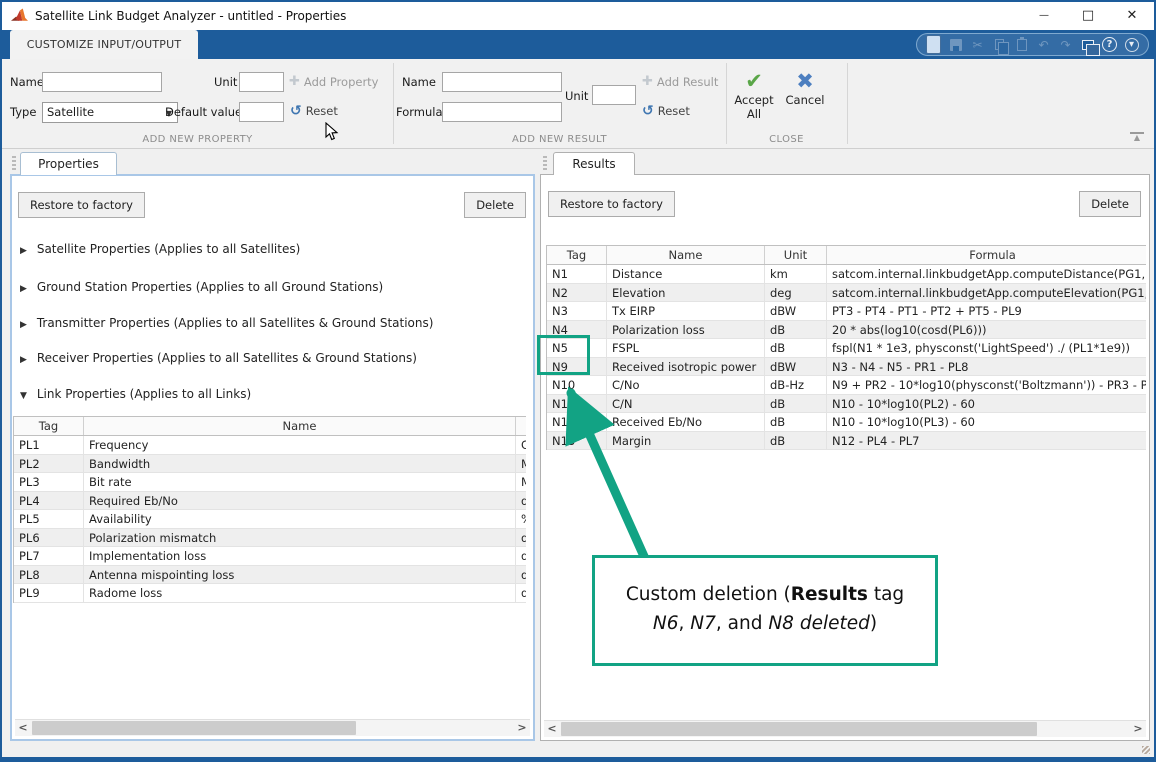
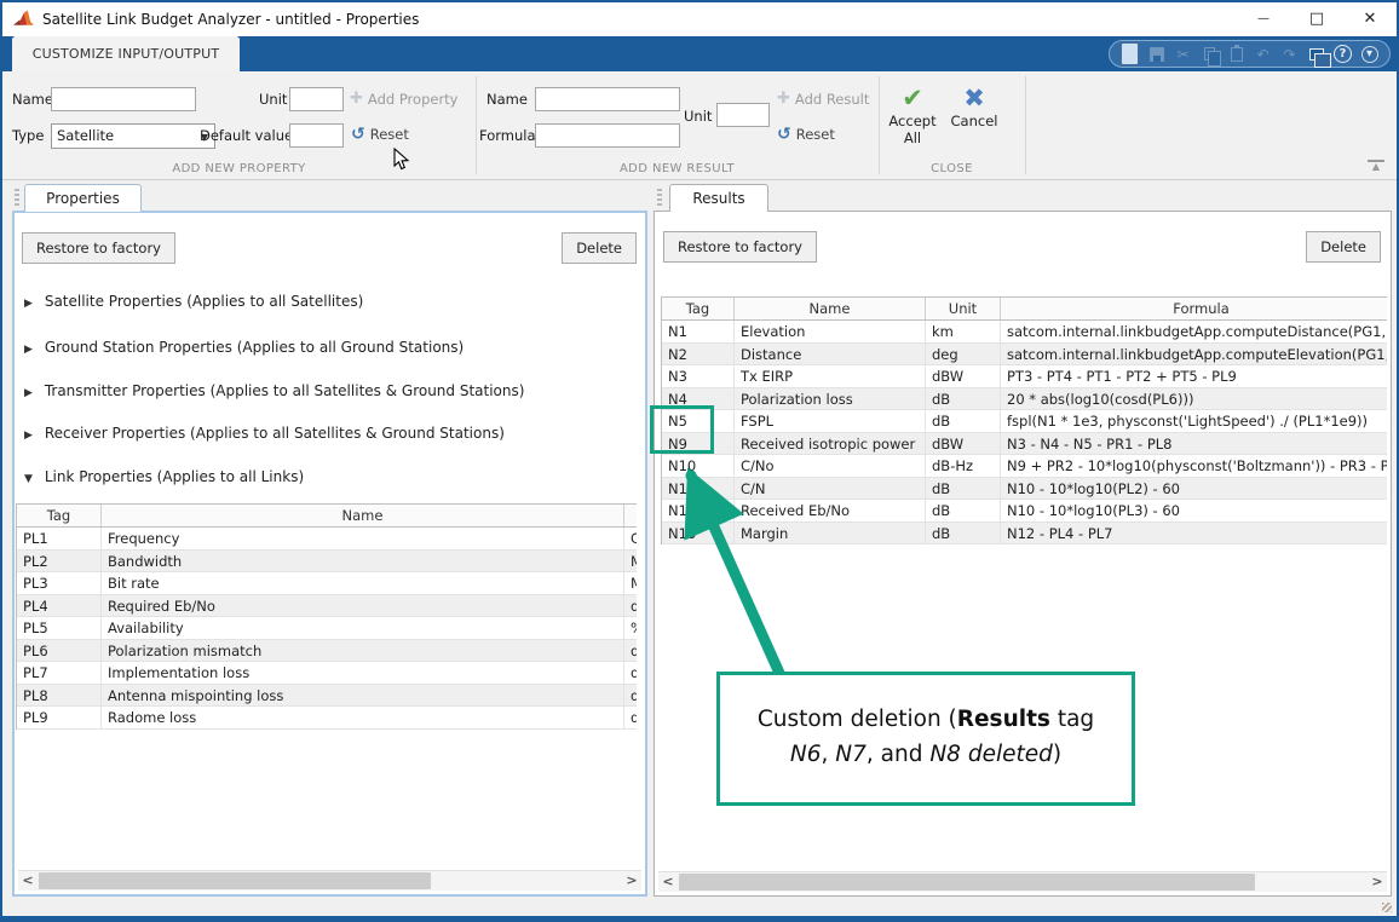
  Satellite Link Budget Analyzer - untitled - Properties
  —
  □
  ✕
  CUSTOMIZE INPUT/OUTPUT
  ?
  Name
  Unit
  ✚
  Add Property
  Type
  Satellite
  ▼
  Default valu
  ↺
  Reset
  ADD NEW PROPERTY
  Name
  Unit
  Formula
  ✚
  Add Result
  ↺
  Reset
  ADD NEW RESULT
  ✔
  Accept
  All
  ✖
  Cancel
  CLOSE
  ▲
  Properties
  Restore to factory
  Delete
  ▶ Satellite Properties (Applies to all Satellites)
  ▶ Ground Station Properties (Applies to all Ground Stations)
  ▶ Transmitter Properties (Applies to all Satellites & Ground Stations)
  ▶ Receiver Properties (Applies to all Satellites & Ground Stations)
  ▼ Link Properties (Applies to all Links)
  Tag
  Name
  PL1
  Frequency
  PL2
  Bandwidth
  PL3
  Bit rate
  PL4
  Required Eb/No
  PL5
  Availability
  PL6
  Polarization mismatch
  PL7
  Implementation loss
  PL8
  Antenna mispointing loss
  PL9
  Radome loss
  <
  >
  Results
  Restore to factory
  Delete
  Tag
  Name
  Unit
  Formula
  N1
- Distance
+ Elevation
  km
  satcom.internal.linkbudgetApp.computeDistance(PG1,
  N2
- Elevation
+ Distance
  deg
  satcom.internal.linkbudgetApp.computeElevation(PG1
  N3
  Tx EIRP
  dBW
  PT3 - PT4 - PT1 - PT2 + PT5 - PL9
  N4
  Polarization loss
  dB
  20 * abs(log10(cosd(PL6)))
  N5
  FSPL
  dB
  fspl(N1 * 1e3, physconst('LightSpeed') ./ (PL1*1e9))
  N9
  Received isotropic power
  dBW
  N3 - N4 - N5 - PR1 - PL8
  N10
  C/No
  dB-Hz
  N9 + PR2 - 10*log10(physconst('Boltzmann')) - PR3 - P
  C/N
  dB
  N10 - 10*log10(PL2) - 60
  N12
  Received Eb/No
  dB
  N10 - 10*log10(PL3) - 60
  N13
  Margin
  dB
  N12 - PL4 - PL7
  Custom deletion (Results tag
  N6, N7, and N8 deleted)
  <
  >
